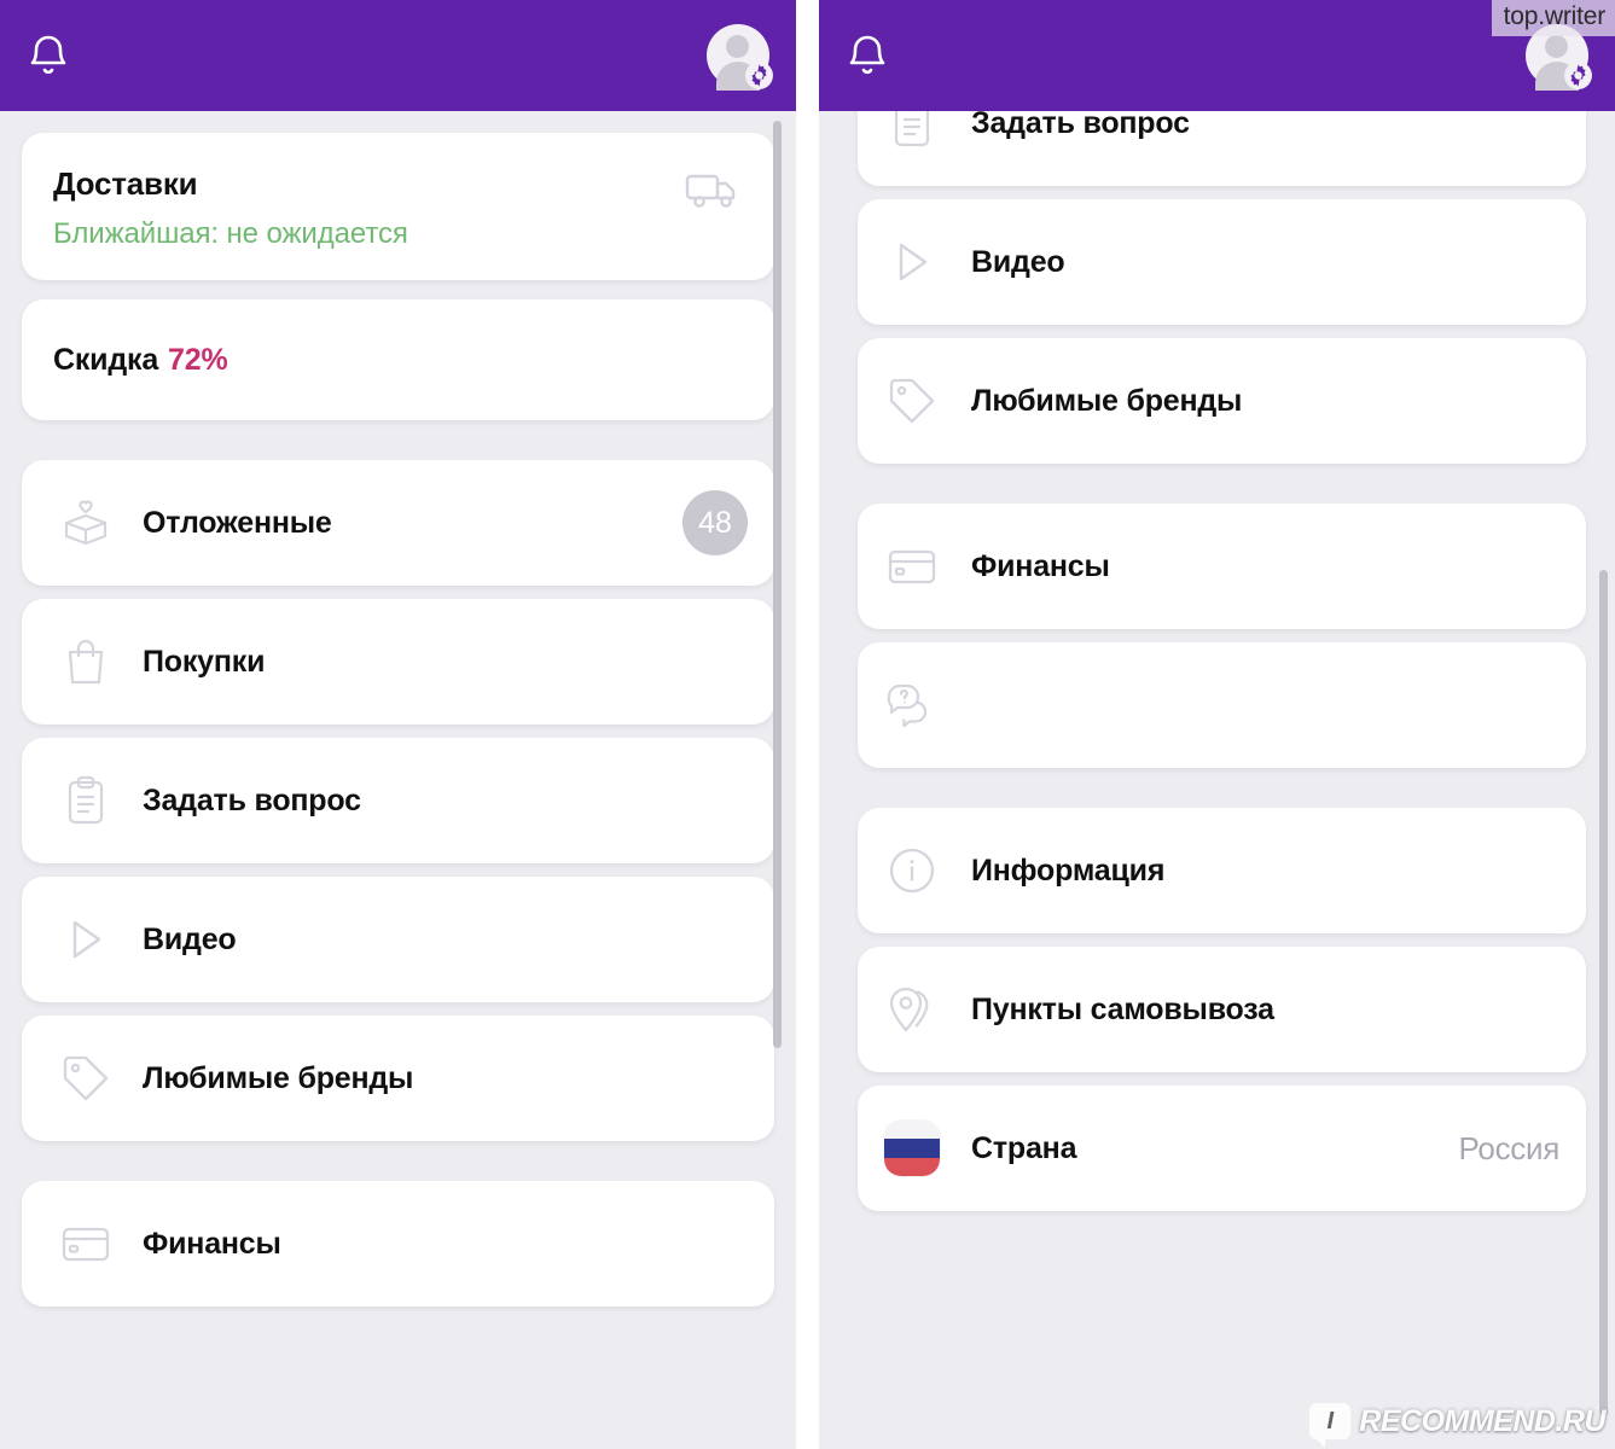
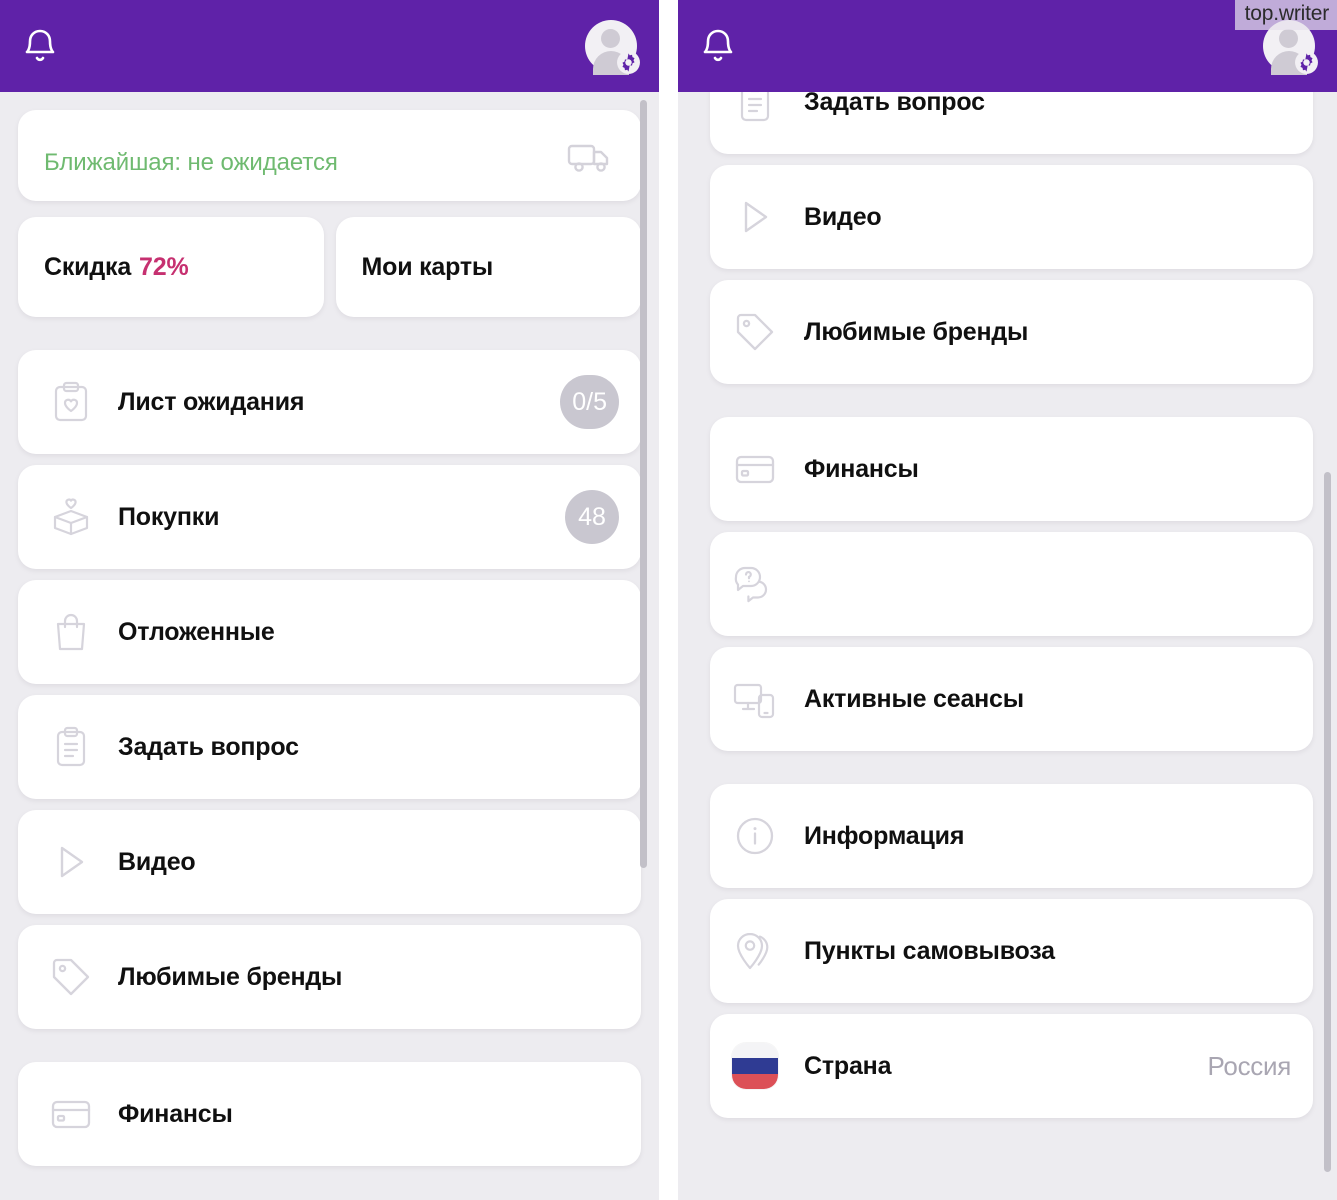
- Доставки
  Ближайшая: не ожидается
  Скидка
  72%
+ Мои карты
+ Лист ожидания
+ 0/5
- Отложенные
+ Покупки
  48
- Покупки
+ Отложенные
  Задать вопрос
  Видео
  Любимые бренды
  Финансы
  Задать вопрос
  Видео
  Любимые бренды
  Финансы
+ Активные сеансы
  Информация
  Пункты самовывоза
  Страна
  Россия
  top.writer
- I
- RECOMMEND.RU
